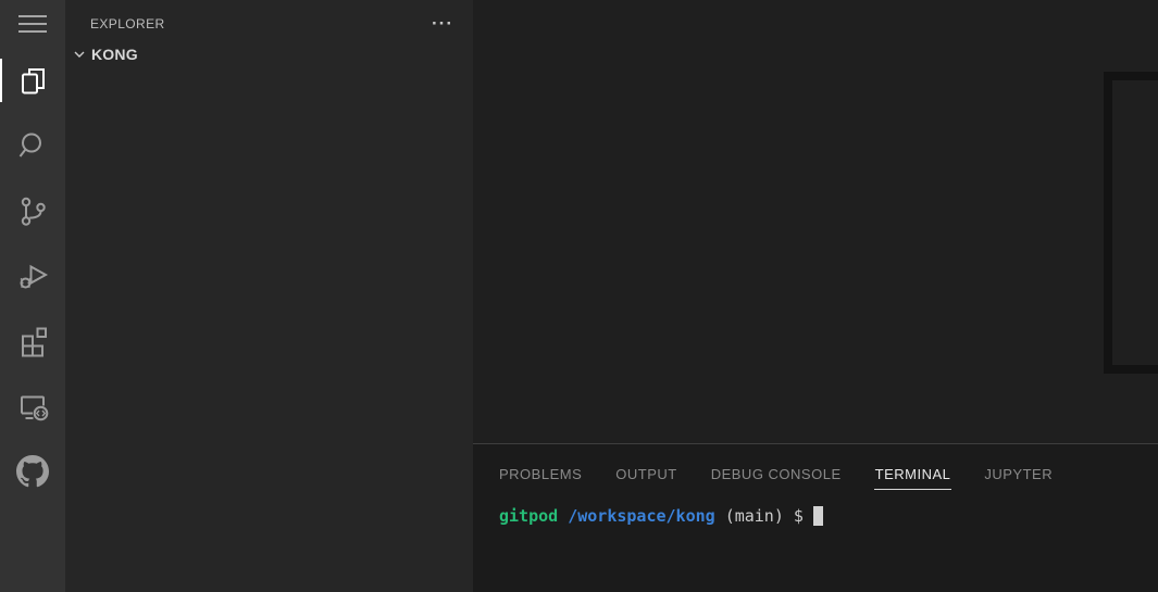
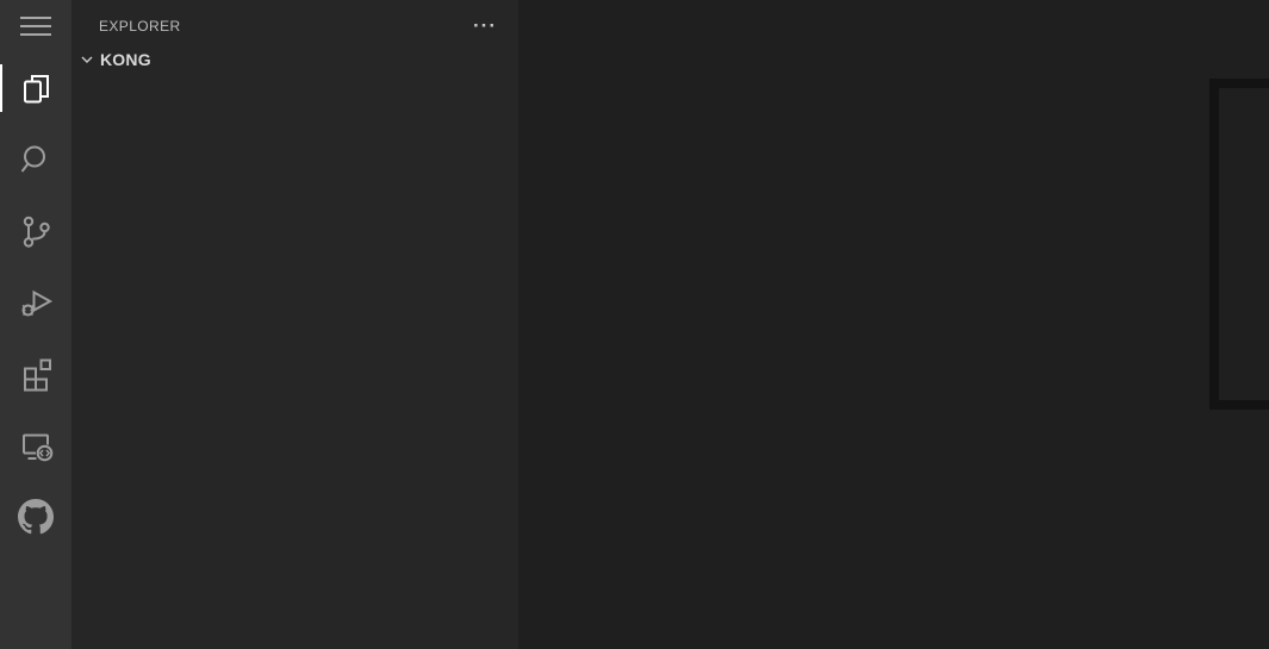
  EXPLORER
  ···
  KONG
- PROBLEMS
- OUTPUT
- DEBUG CONSOLE
- TERMINAL
- JUPYTER
- gitpod
- /workspace/kong
- (main)
- $
